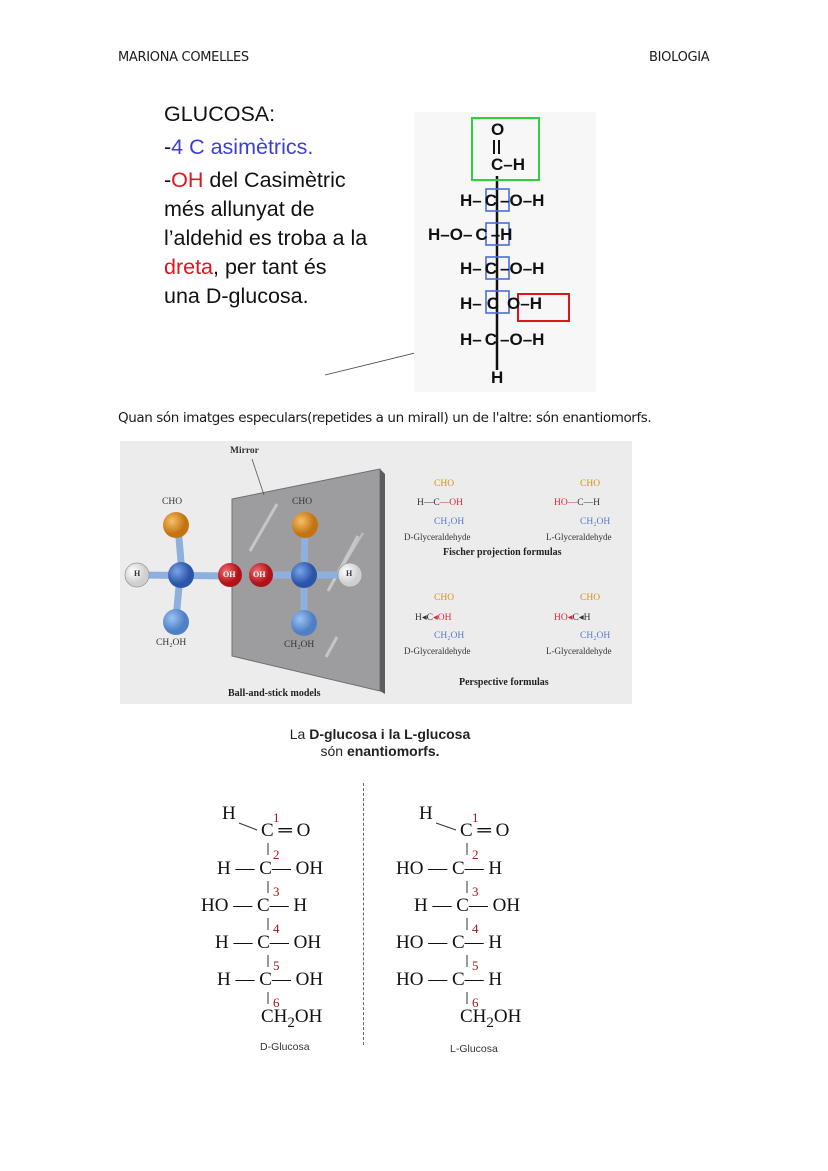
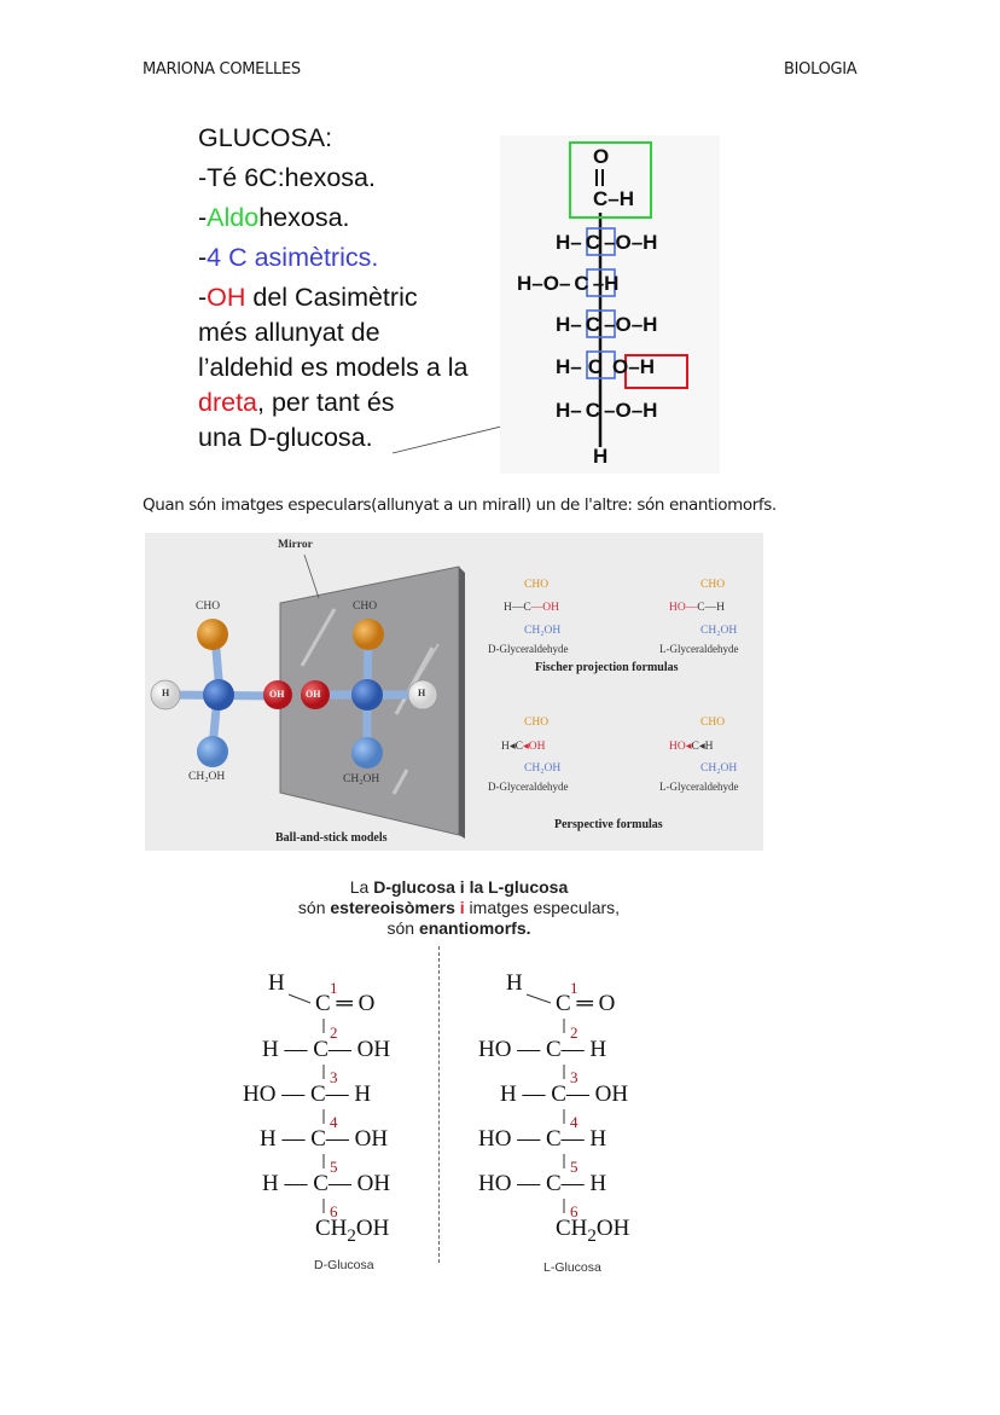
  MARIONA COMELLES
  BIOLOGIA
  GLUCOSA:
+ -Té 6C:hexosa.
+ -Aldohexosa.
  -4 C asimètrics.
  -OH del Casimètric
  més allunyat de
- l’aldehid es troba a la
+ l’aldehid es models a la
  dreta, per tant és
  una D-glucosa.
  O
  C–H
  H– C –O–H
  H–O– C –H
  H– C –O–H
  H– C O–H
  H– C –O–H
  H
- Quan són imatges especulars(repetides a un mirall) un de l'altre: són enantiomorfs.
+ Quan són imatges especulars(allunyat a un mirall) un de l'altre: són enantiomorfs.
  Mirror
  CHO
  H
  OH
  CH₂OH
  CHO
  OH
  H
  CH₂OH
  Ball-and-stick models
  CHO
  H—C—OH
  CH₂OH
  D-Glyceraldehyde
  CHO
  HO—C—H
  CH₂OH
  L-Glyceraldehyde
  Fischer projection formulas
  CHO
  H◂C◂OH
  CH₂OH
  D-Glyceraldehyde
  CHO
  HO◂C◂H
  CH₂OH
  L-Glyceraldehyde
  Perspective formulas
  La D-glucosa i la L-glucosa
+ són estereoisòmers i imatges especulars,
  són enantiomorfs.
  H
  1
  C ═ O
  2
  H — C— OH
  3
  HO — C— H
  4
  H — C— OH
  5
  H — C— OH
  6
  CH2OH
  D-Glucosa
  H
  1
  C ═ O
  2
  HO — C— H
  3
  H — C— OH
  4
  HO — C— H
  5
  HO — C— H
  6
  CH2OH
  L-Glucosa
